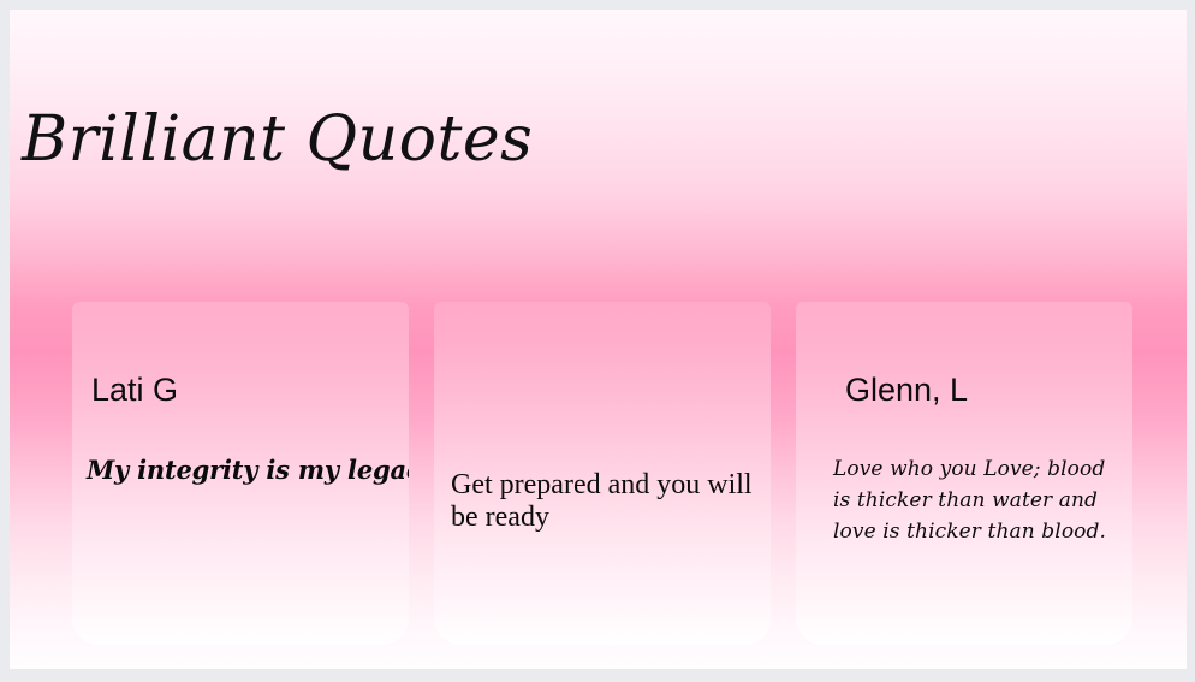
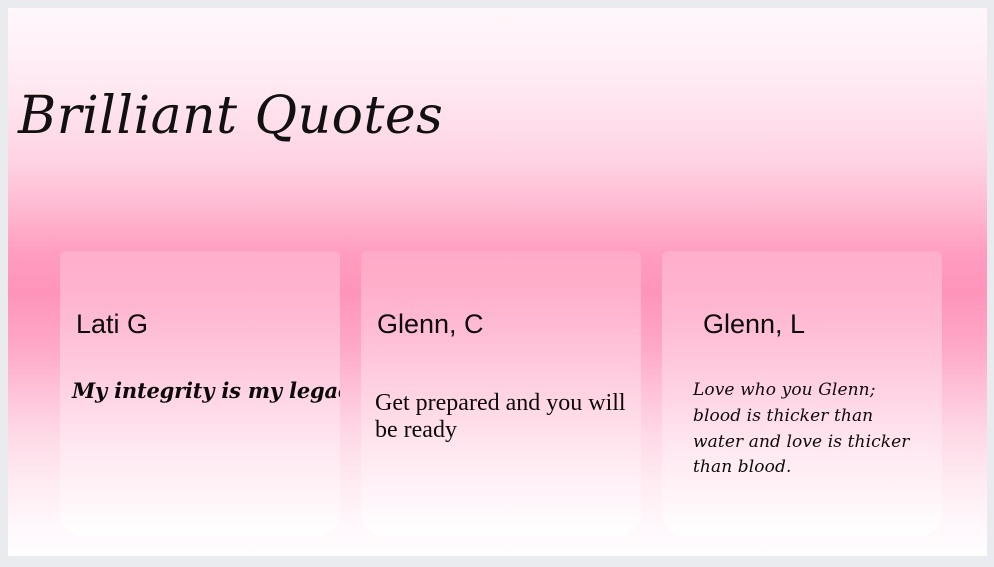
  Brilliant Quotes
  Lati G
  My integrity is my lega
+ Glenn, C
  Get prepared and you will be ready
  Glenn, L
- Love who you Love; blood is thicker than water and love is thicker than blood.
+ Love who you Glenn; blood is thicker than water and love is thicker than blood.
